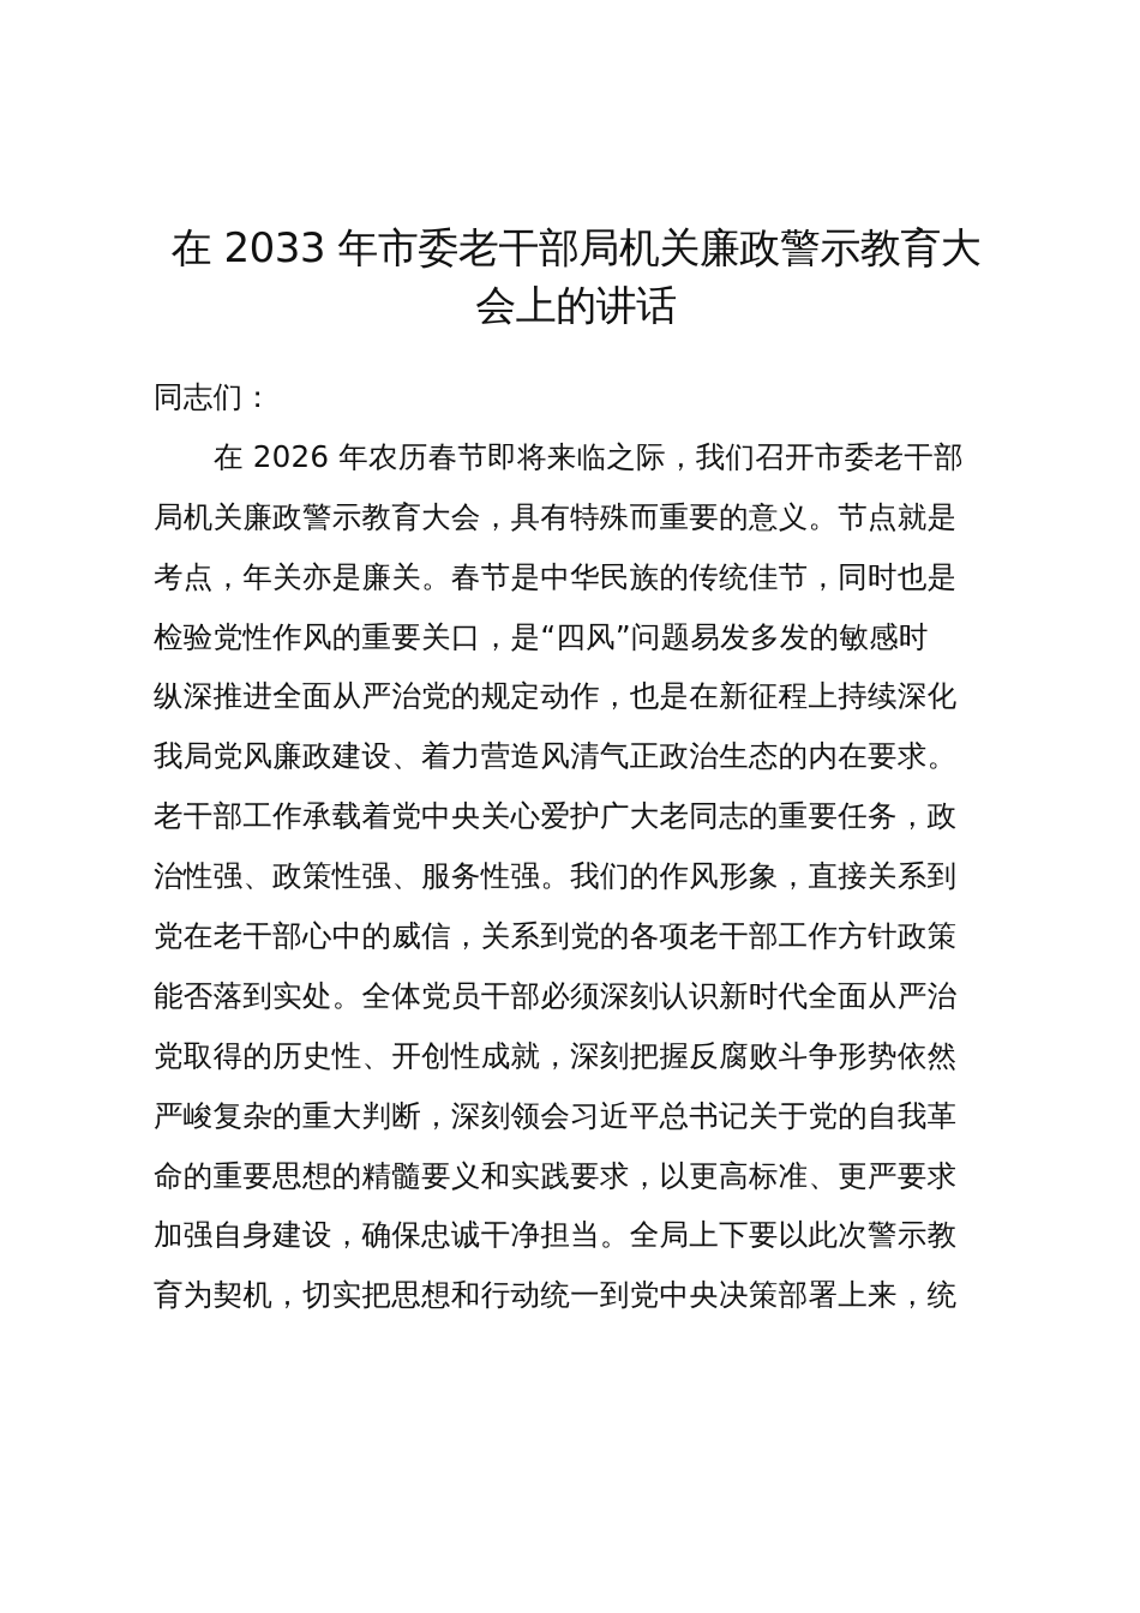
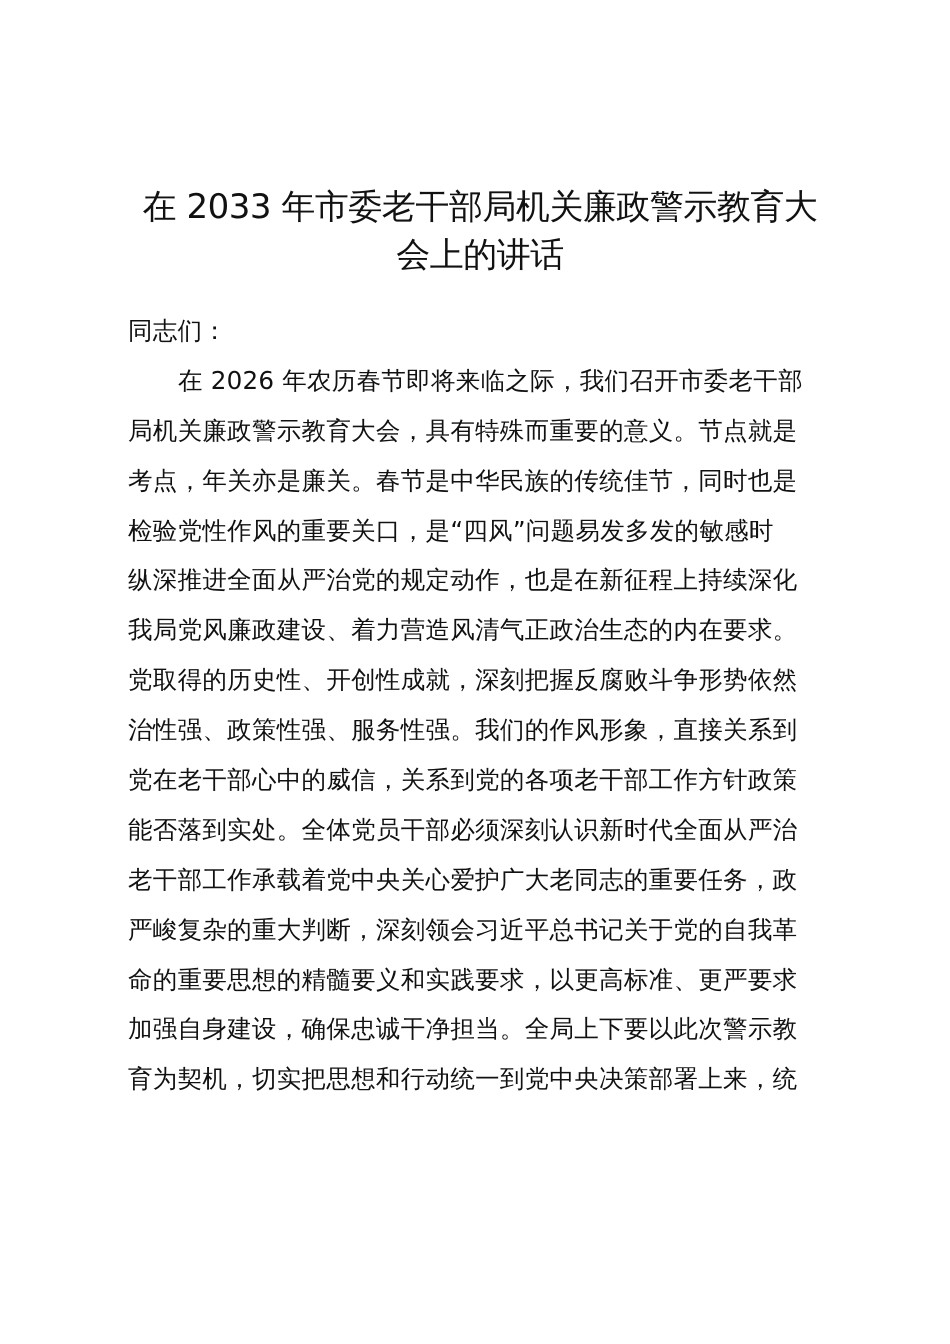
  在 2033 年市委老干部局机关廉政警示教育大
  会上的讲话
  同志们：
  在 2026 年农历春节即将来临之际，我们召开市委老干部
  局机关廉政警示教育大会，具有特殊而重要的意义。节点就是
  考点，年关亦是廉关。春节是中华民族的传统佳节，同时也是
  检验党性作风的重要关口，是“四风”问题易发多发的敏感时
  纵深推进全面从严治党的规定动作，也是在新征程上持续深化
  我局党风廉政建设、着力营造风清气正政治生态的内在要求。
- 老干部工作承载着党中央关心爱护广大老同志的重要任务，政
+ 党取得的历史性、开创性成就，深刻把握反腐败斗争形势依然
  治性强、政策性强、服务性强。我们的作风形象，直接关系到
  党在老干部心中的威信，关系到党的各项老干部工作方针政策
  能否落到实处。全体党员干部必须深刻认识新时代全面从严治
- 党取得的历史性、开创性成就，深刻把握反腐败斗争形势依然
+ 老干部工作承载着党中央关心爱护广大老同志的重要任务，政
  严峻复杂的重大判断，深刻领会习近平总书记关于党的自我革
  命的重要思想的精髓要义和实践要求，以更高标准、更严要求
  加强自身建设，确保忠诚干净担当。全局上下要以此次警示教
  育为契机，切实把思想和行动统一到党中央决策部署上来，统
